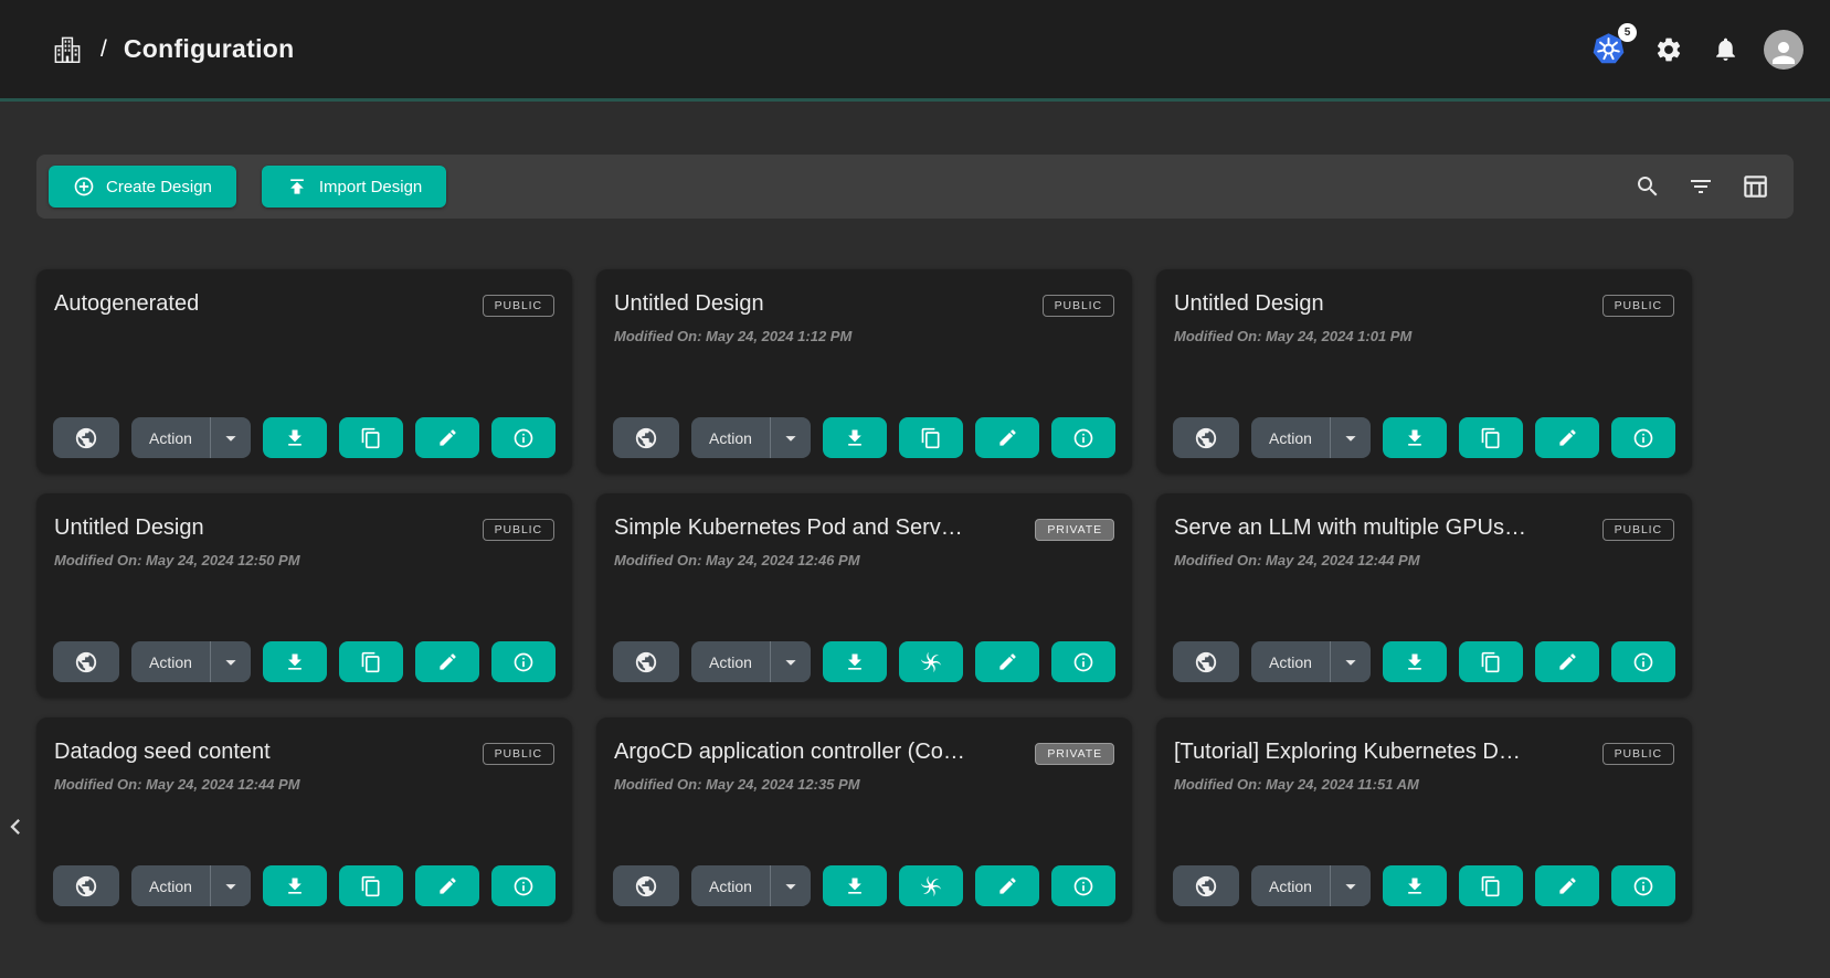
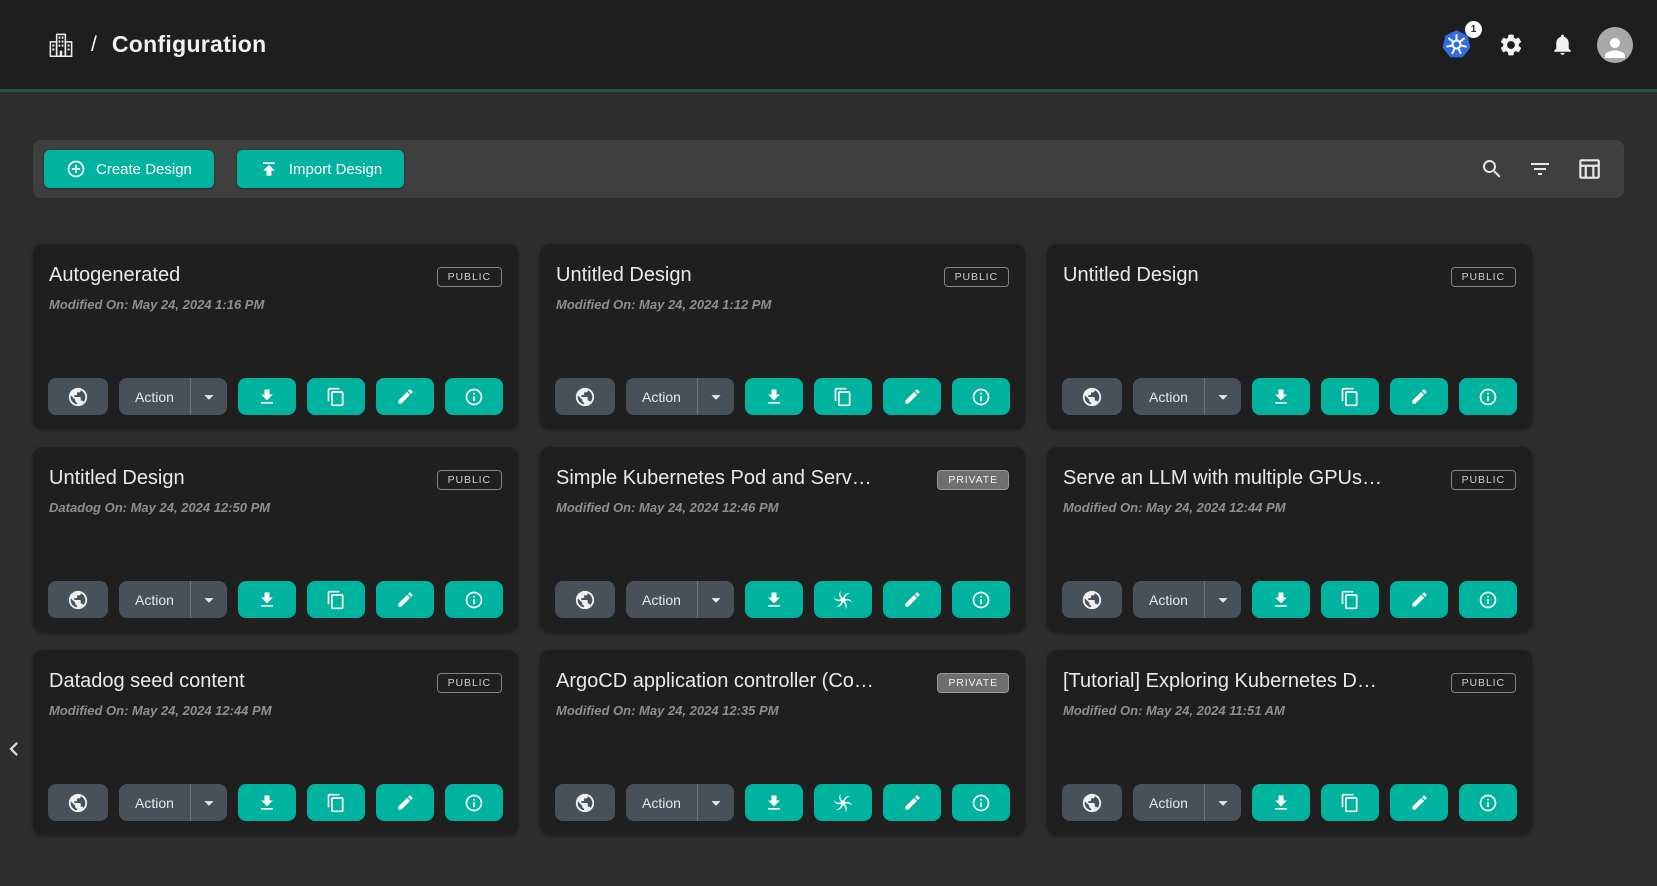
  /
  Configuration
- 5
+ 1
  Create Design
  Import Design
  Autogenerated
  PUBLIC
+ Modified On: May 24, 2024 1:16 PM
  Action
  Untitled Design
  PUBLIC
  Modified On: May 24, 2024 1:12 PM
  Action
  Untitled Design
  PUBLIC
- Modified On: May 24, 2024 1:01 PM
  Action
  Untitled Design
  PUBLIC
- Modified On: May 24, 2024 12:50 PM
+ Datadog On: May 24, 2024 12:50 PM
  Action
  Simple Kubernetes Pod and Serv…
  PRIVATE
  Modified On: May 24, 2024 12:46 PM
  Action
  Serve an LLM with multiple GPUs…
  PUBLIC
  Modified On: May 24, 2024 12:44 PM
  Action
  Datadog seed content
  PUBLIC
  Modified On: May 24, 2024 12:44 PM
  Action
  ArgoCD application controller (Co…
  PRIVATE
  Modified On: May 24, 2024 12:35 PM
  Action
  [Tutorial] Exploring Kubernetes D…
  PUBLIC
  Modified On: May 24, 2024 11:51 AM
  Action
